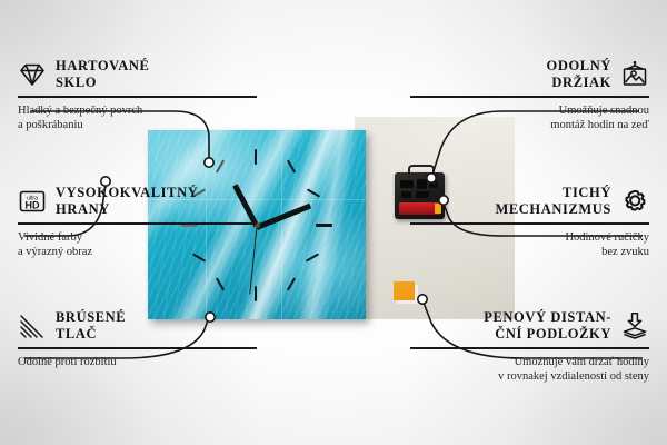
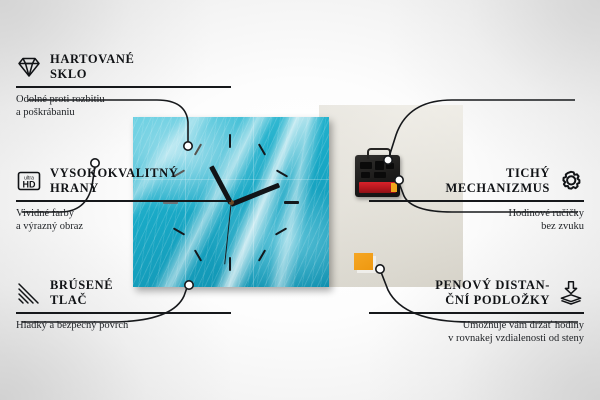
  HARTOVANÉ
  SKLO
- Hladký a bezpečný povrch
+ Odolné proti rozbitiu
  a poškrábaniu
  HD
  VYSOKOKVALITNÝ
  HRANY
  Vividné farby
  a výrazný obraz
  BRÚSENÉ
  TLAČ
- Odolné proti rozbitiu
+ Hladký a bezpečný povrch
- ODOLNÝ
- DRŽIAK
- Umožňuje snadnou
- montáž hodin na zeď
  TICHÝ
  MECHANIZMUS
  Hodinové ručičky
  bez zvuku
  PENOVÝ DISTAN-
  ČNÍ PODLOŽKY
  Umožňuje vám držať hodiny
  v rovnakej vzdialenosti od steny
